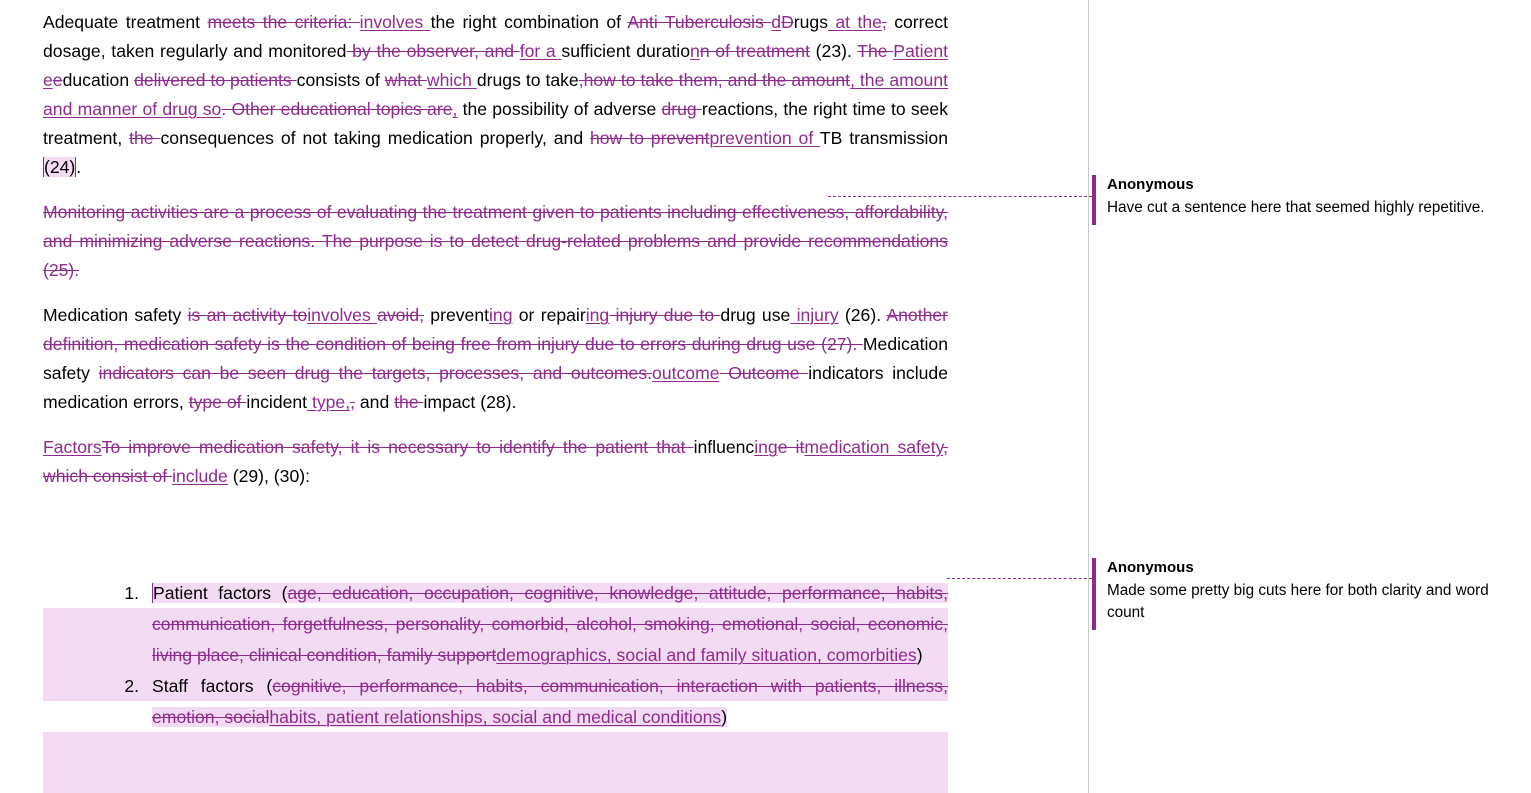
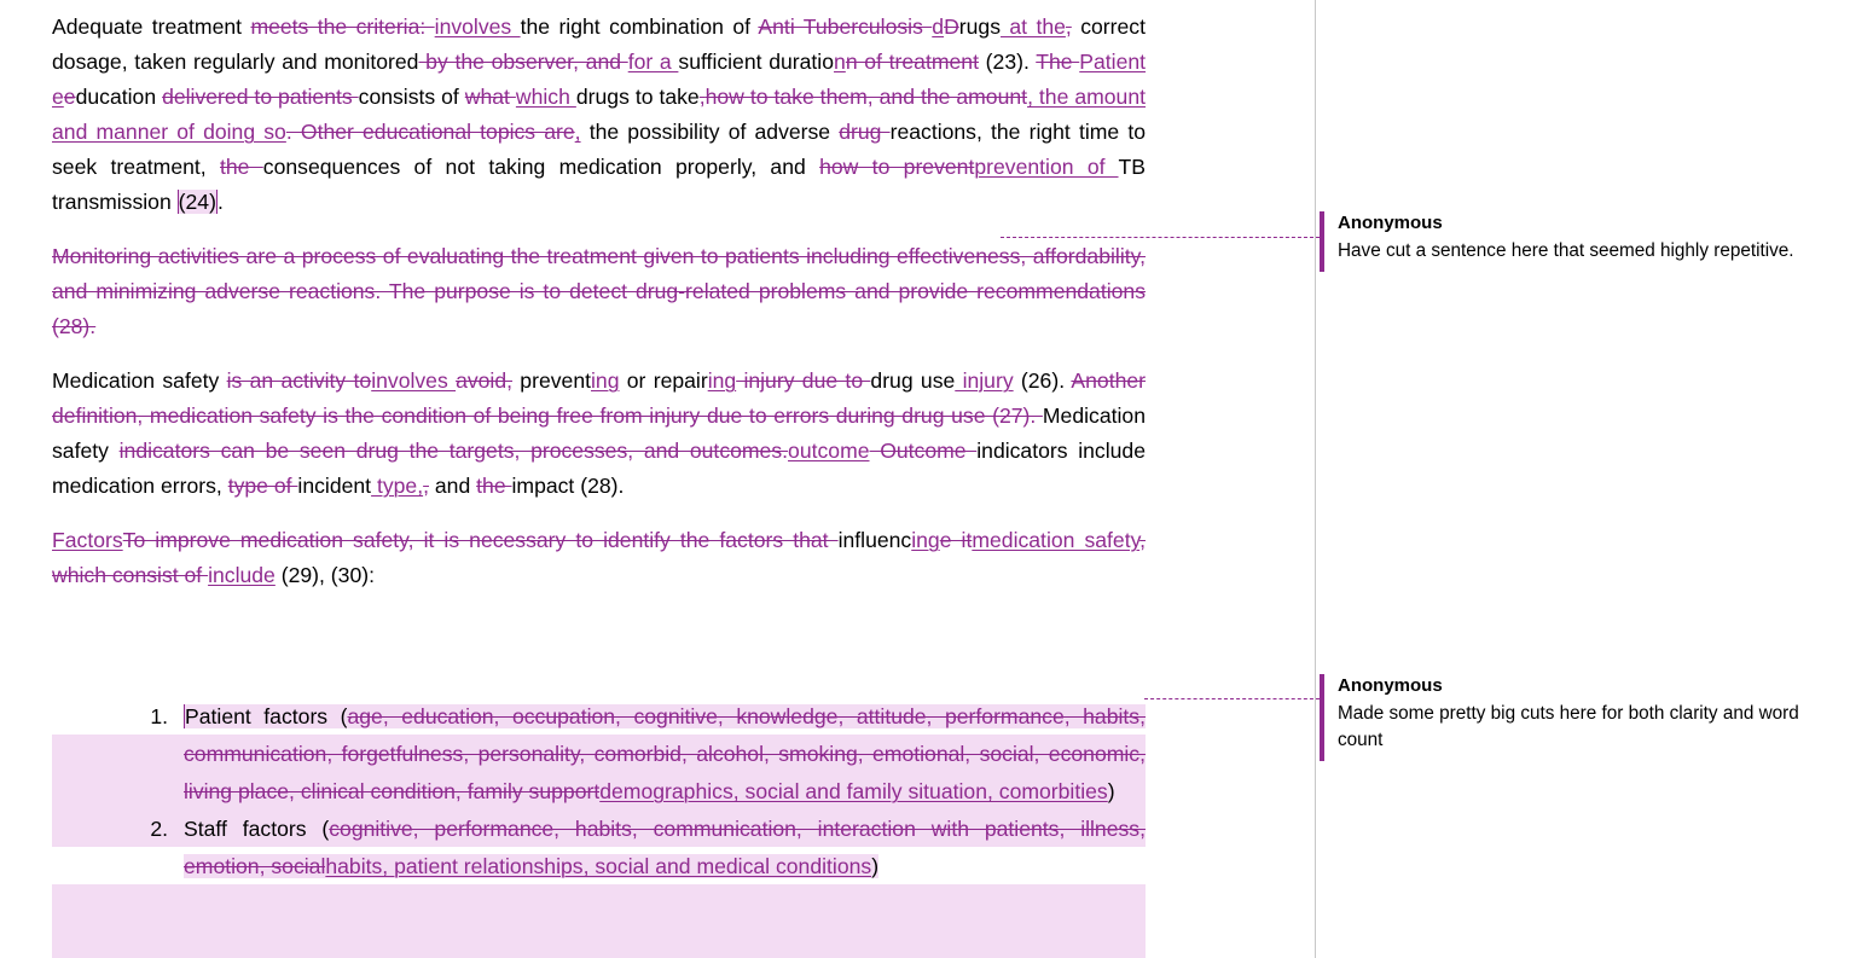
- Adequate treatment meets the criteria: involves the right combination of Anti Tuberculosis dDrugs at the, correct dosage, taken regularly and monitored by the observer, and for a sufficient durationn of treatment (23). The Patient eeducation delivered to patients consists of what which drugs to take,how to take them, and the amount, the amount and manner of drug so. Other educational topics are, the possibility of adverse drug reactions, the right time to seek treatment, the consequences of not taking medication properly, and how to preventprevention of TB transmission (24).
+ Adequate treatment meets the criteria: involves the right combination of Anti Tuberculosis dDrugs at the, correct dosage, taken regularly and monitored by the observer, and for a sufficient durationn of treatment (23). The Patient eeducation delivered to patients consists of what which drugs to take,how to take them, and the amount, the amount and manner of doing so. Other educational topics are, the possibility of adverse drug reactions, the right time to seek treatment, the consequences of not taking medication properly, and how to preventprevention of TB transmission (24).
- Monitoring activities are a process of evaluating the treatment given to patients including effectiveness, affordability, and minimizing adverse reactions. The purpose is to detect drug-related problems and provide recommendations (25).
+ Monitoring activities are a process of evaluating the treatment given to patients including effectiveness, affordability, and minimizing adverse reactions. The purpose is to detect drug-related problems and provide recommendations (28).
  Medication safety is an activity toinvolves avoid, preventing or repairing injury due to drug use injury (26). Another definition, medication safety is the condition of being free from injury due to errors during drug use (27). Medication safety indicators can be seen drug the targets, processes, and outcomes.outcome Outcome indicators include medication errors, type of incident type,, and the impact (28).
- FactorsTo improve medication safety, it is necessary to identify the patient that influencinge itmedication safety, which consist of include (29), (30):
+ FactorsTo improve medication safety, it is necessary to identify the factors that influencinge itmedication safety, which consist of include (29), (30):
  1.
  Patient factors (age, education, occupation, cognitive, knowledge, attitude, performance, habits, communication, forgetfulness, personality, comorbid, alcohol, smoking, emotional, social, economic, living place, clinical condition, family supportdemographics, social and family situation, comorbities)
  2.
  Staff factors (cognitive, performance, habits, communication, interaction with patients, illness, emotion, socialhabits, patient relationships, social and medical conditions)
  Anonymous
  Have cut a sentence here that seemed highly repetitive.
  Anonymous
  Made some pretty big cuts here for both clarity and word count
